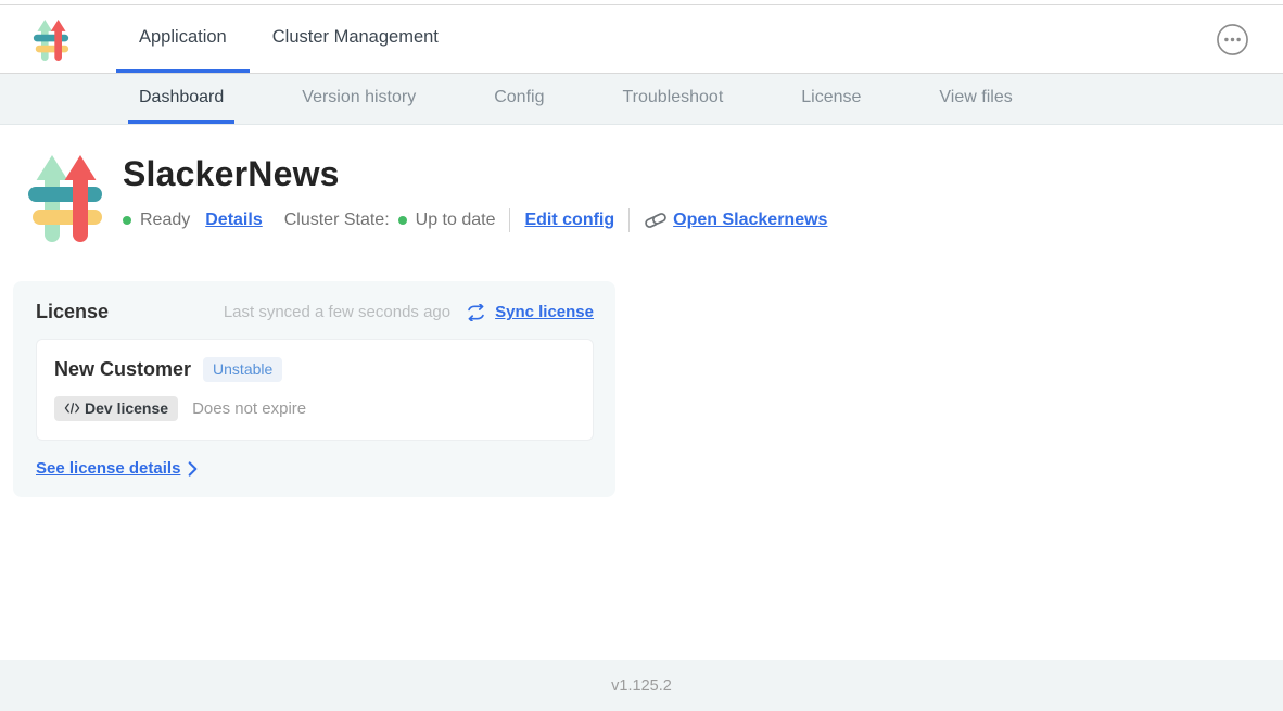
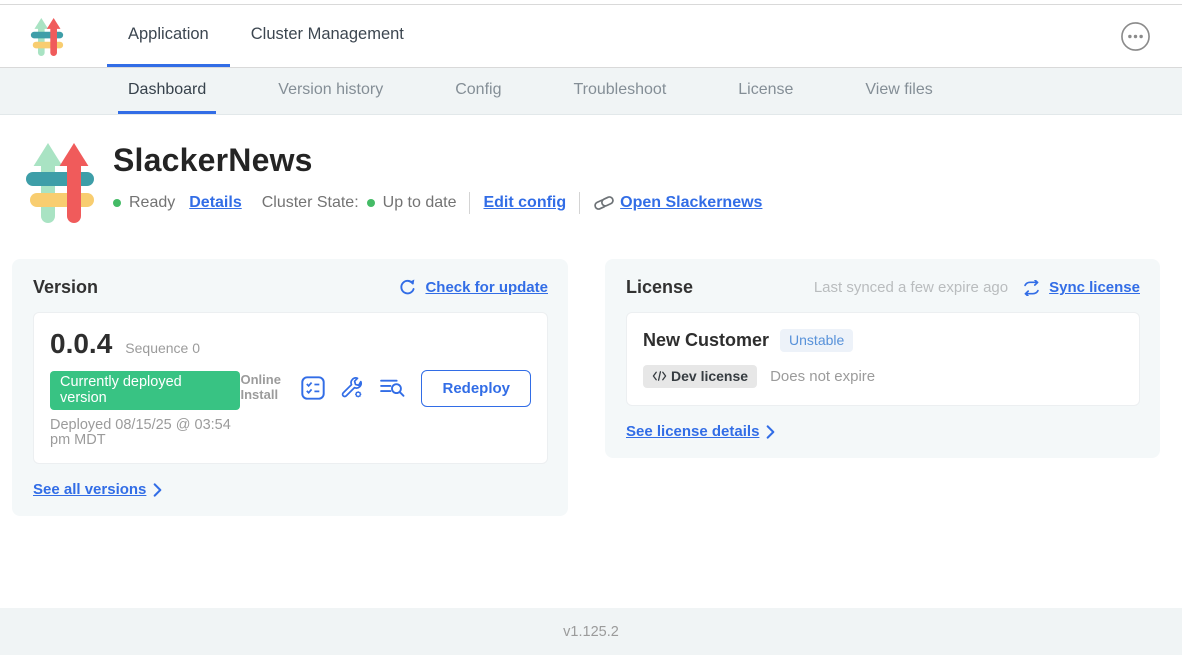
  Application
  Cluster Management
  Dashboard
  Version history
  Config
  Troubleshoot
  License
  View files
  SlackerNews
  Ready
  Details
  Cluster State:
  Up to date
  Edit config
  Open Slackernews
+ Version
+ Check for update
+ 0.0.4
+ Sequence 0
+ Currently deployed version
+ Deployed 08/15/25 @ 03:54 pm MDT
+ Online Install
+ Redeploy
+ See all versions
  License
- Last synced a few seconds ago
+ Last synced a few expire ago
  Sync license
  New Customer
  Unstable
  Dev license
  Does not expire
  See license details
  v1.125.2
